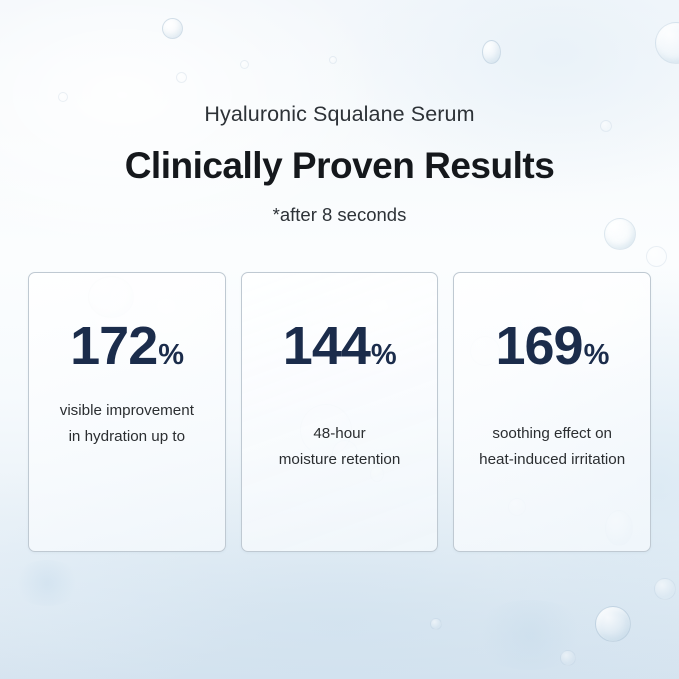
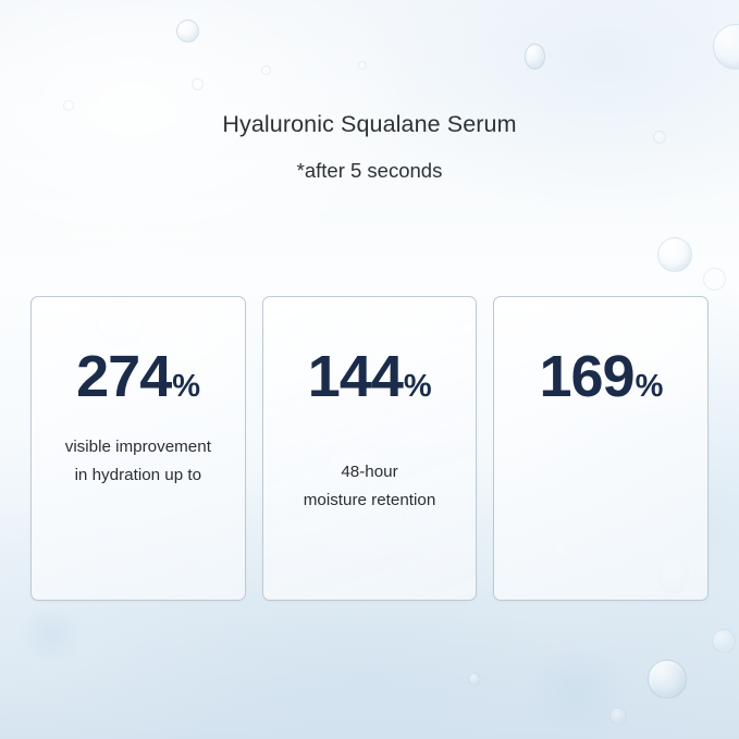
  Hyaluronic Squalane Serum
- Clinically Proven Results
- *after 8 seconds
+ *after 5 seconds
- 172
+ 274
  %
  visible improvement
  in hydration up to
  144
  %
  48-hour
  moisture retention
  169
  %
- soothing effect on
- heat-induced irritation
